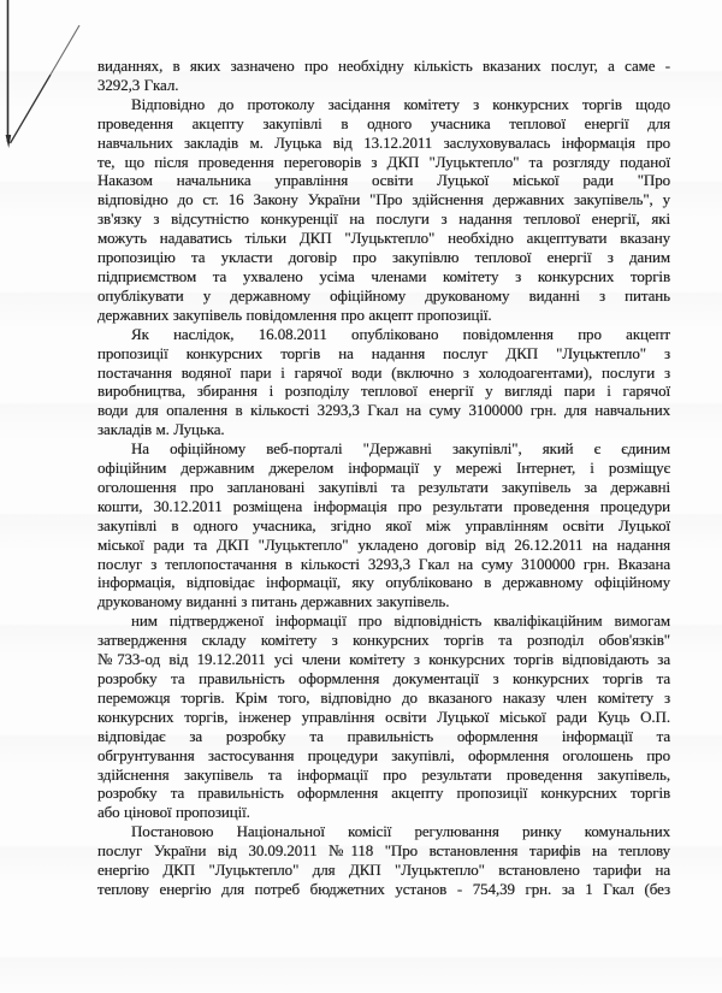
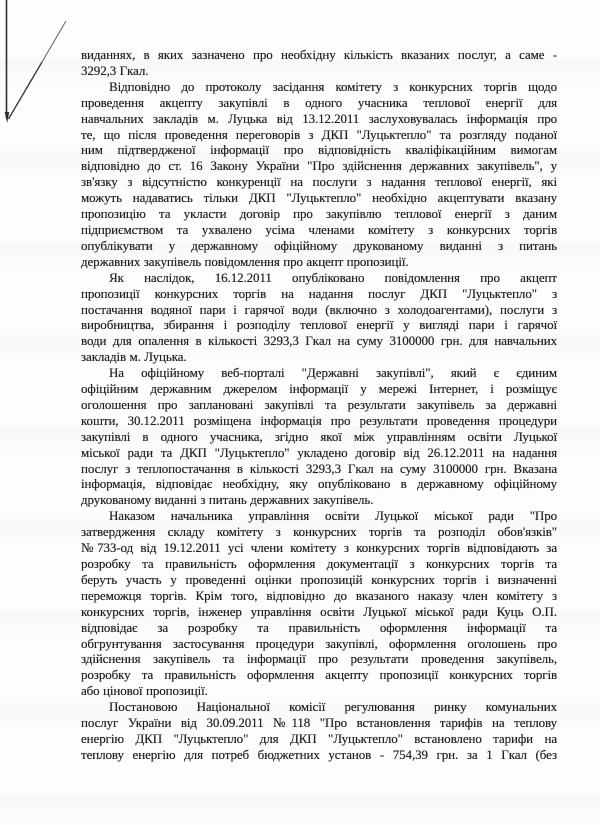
  виданнях, в яких зазначено про необхідну кількість вказаних послуг, а саме -
  3292,3 Гкал.
  Відповідно до протоколу засідання комітету з конкурсних торгів щодо
  проведення акцепту закупівлі в одного учасника теплової енергії для
  навчальних закладів м. Луцька від 13.12.2011 заслуховувалась інформація про
  те, що після проведення переговорів з ДКП "Луцьктепло" та розгляду поданої
- Наказом начальника управління освіти Луцької міської ради "Про
+ ним підтвердженої інформації про відповідність кваліфікаційним вимогам
  відповідно до ст. 16 Закону України "Про здійснення державних закупівель", у
  зв'язку з відсутністю конкуренції на послуги з надання теплової енергії, які
  можуть надаватись тільки ДКП "Луцьктепло" необхідно акцептувати вказану
  пропозицію та укласти договір про закупівлю теплової енергії з даним
  підприємством та ухвалено усіма членами комітету з конкурсних торгів
  опублікувати у державному офіційному друкованому виданні з питань
  державних закупівель повідомлення про акцепт пропозиції.
- Як наслідок, 16.08.2011 опубліковано повідомлення про акцепт
+ Як наслідок, 16.12.2011 опубліковано повідомлення про акцепт
  пропозиції конкурсних торгів на надання послуг ДКП "Луцьктепло" з
  постачання водяної пари і гарячої води (включно з холодоагентами), послуги з
  виробництва, збирання і розподілу теплової енергії у вигляді пари і гарячої
  води для опалення в кількості 3293,3 Гкал на суму 3100000 грн. для навчальних
  закладів м. Луцька.
  На офіційному веб-порталі "Державні закупівлі", який є єдиним
  офіційним державним джерелом інформації у мережі Інтернет, і розміщує
  оголошення про заплановані закупівлі та результати закупівель за державні
  кошти, 30.12.2011 розміщена інформація про результати проведення процедури
  закупівлі в одного учасника, згідно якої між управлінням освіти Луцької
  міської ради та ДКП "Луцьктепло" укладено договір від 26.12.2011 на надання
  послуг з теплопостачання в кількості 3293,3 Гкал на суму 3100000 грн. Вказана
- інформація, відповідає інформації, яку опубліковано в державному офіційному
+ інформація, відповідає необхідну, яку опубліковано в державному офіційному
  друкованому виданні з питань державних закупівель.
- ним підтвердженої інформації про відповідність кваліфікаційним вимогам
+ Наказом начальника управління освіти Луцької міської ради "Про
  затвердження складу комітету з конкурсних торгів та розподіл обов'язків"
  №733-од від 19.12.2011 усі члени комітету з конкурсних торгів відповідають за
  розробку та правильність оформлення документації з конкурсних торгів та
+ беруть участь у проведенні оцінки пропозицій конкурсних торгів і визначенні
  переможця торгів. Крім того, відповідно до вказаного наказу член комітету з
  конкурсних торгів, інженер управління освіти Луцької міської ради Куць О.П.
  відповідає за розробку та правильність оформлення інформації та
  обгрунтування застосування процедури закупівлі, оформлення оголошень про
  здійснення закупівель та інформації про результати проведення закупівель,
  розробку та правильність оформлення акцепту пропозиції конкурсних торгів
  або цінової пропозиції.
  Постановою Національної комісії регулювання ринку комунальних
  послуг України від 30.09.2011 №118 "Про встановлення тарифів на теплову
  енергію ДКП "Луцьктепло" для ДКП "Луцьктепло" встановлено тарифи на
  теплову енергію для потреб бюджетних установ - 754,39 грн. за 1 Гкал (без
